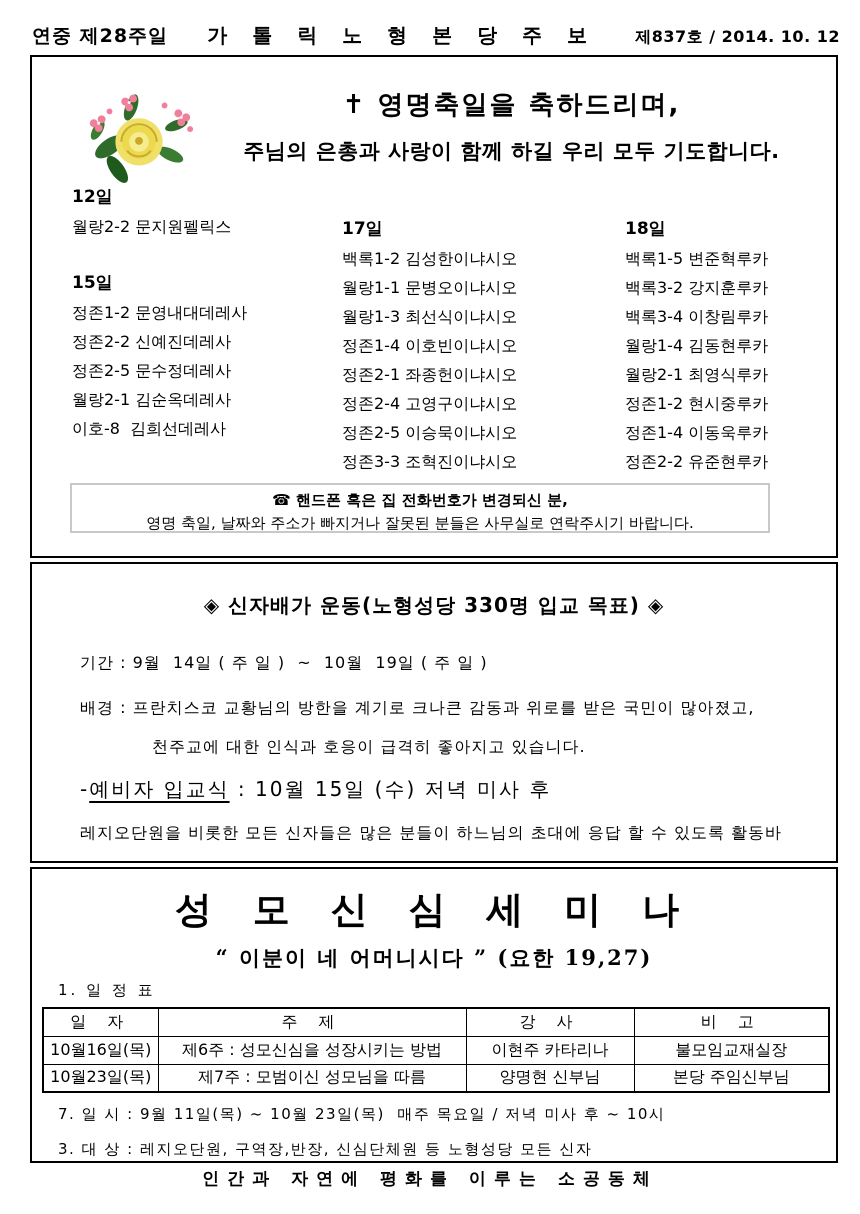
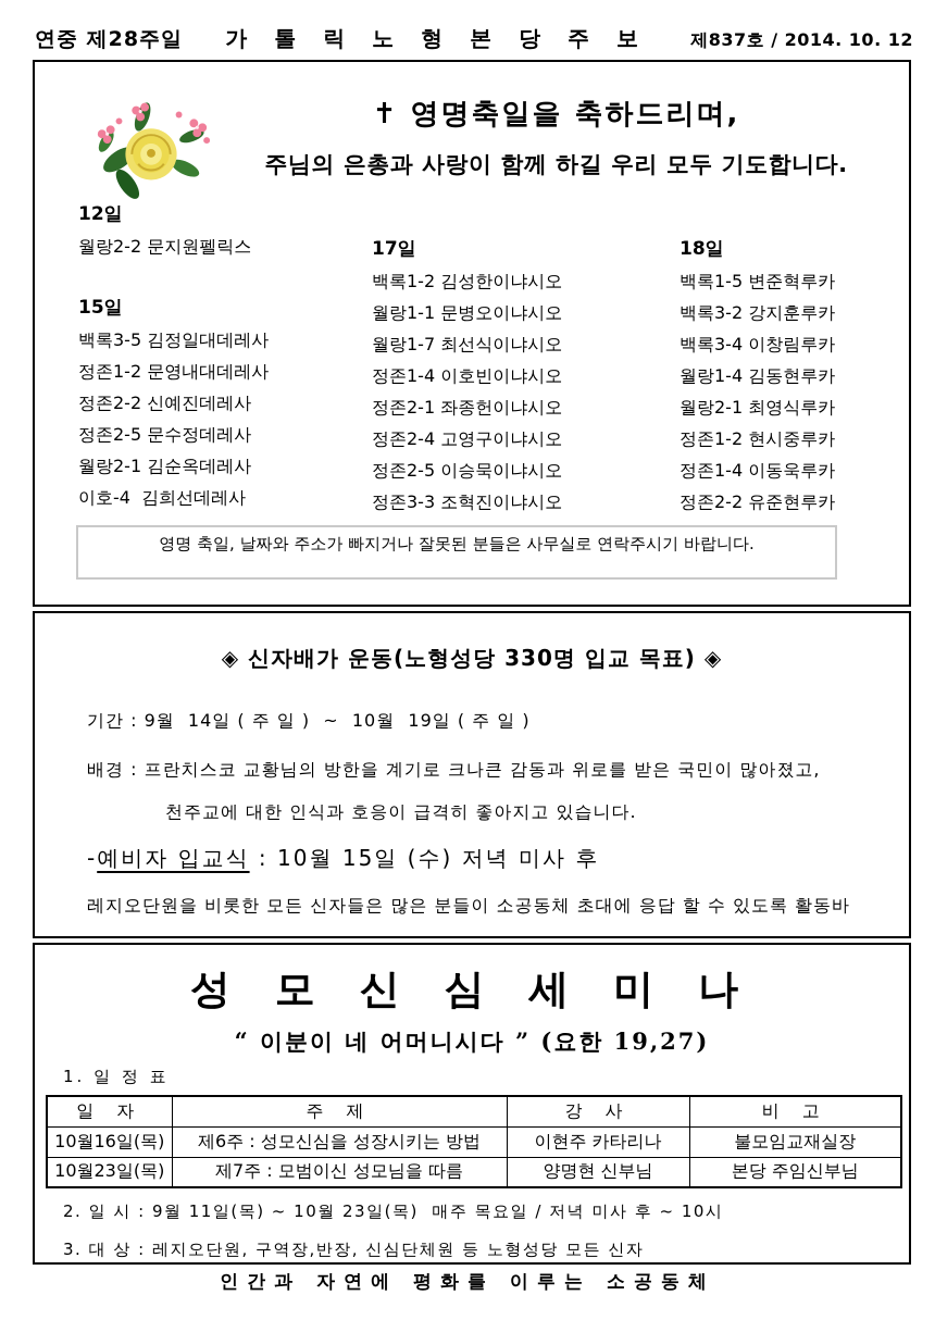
  연중 제28주일
  가 톨 릭 노 형 본 당 주 보
  제837호 / 2014. 10. 12
  ✝ 영명축일을 축하드리며,
  주님의 은총과 사랑이 함께 하길 우리 모두 기도합니다.
  12일
  월랑2-2 문지원펠릭스
  15일
+ 백록3-5 김정일대데레사
  정존1-2 문영내대데레사
  정존2-2 신예진데레사
  정존2-5 문수정데레사
  월랑2-1 김순옥데레사
- 이호-8 김희선데레사
+ 이호-4 김희선데레사
  17일
  백록1-2 김성한이냐시오
  월랑1-1 문병오이냐시오
- 월랑1-3 최선식이냐시오
+ 월랑1-7 최선식이냐시오
  정존1-4 이호빈이냐시오
  정존2-1 좌종헌이냐시오
  정존2-4 고영구이냐시오
  정존2-5 이승묵이냐시오
  정존3-3 조혁진이냐시오
  18일
  백록1-5 변준혁루카
  백록3-2 강지훈루카
  백록3-4 이창림루카
  월랑1-4 김동현루카
  월랑2-1 최영식루카
  정존1-2 현시중루카
  정존1-4 이동욱루카
  정존2-2 유준현루카
- ☎ 핸드폰 혹은 집 전화번호가 변경되신 분,
  영명 축일, 날짜와 주소가 빠지거나 잘못된 분들은 사무실로 연락주시기 바랍니다.
  ◈ 신자배가 운동(노형성당 330명 입교 목표) ◈
  기간 : 9월 14일 ( 주 일 ) ~ 10월 19일 ( 주 일 )
  배경 : 프란치스코 교황님의 방한을 계기로 크나큰 감동과 위로를 받은 국민이 많아졌고,
  천주교에 대한 인식과 호응이 급격히 좋아지고 있습니다.
  -예비자 입교식 : 10월 15일 (수) 저녁 미사 후
- 레지오단원을 비롯한 모든 신자들은 많은 분들이 하느님의 초대에 응답 할 수 있도록 활동바
+ 레지오단원을 비롯한 모든 신자들은 많은 분들이 소공동체 초대에 응답 할 수 있도록 활동바
  성 모 신 심 세 미 나
  “ 이분이 네 어머니시다 ” (요한 19,27)
  1. 일 정 표
  일 자	주 제	강 사	비 고
  10월16일(목)	제6주 : 성모신심을 성장시키는 방법	이현주 카타리나	불모임교재실장
  10월23일(목)	제7주 : 모범이신 성모님을 따름	양명현 신부님	본당 주임신부님
- 7. 일 시 : 9월 11일(목) ~ 10월 23일(목) 매주 목요일 / 저녁 미사 후 ~ 10시
+ 2. 일 시 : 9월 11일(목) ~ 10월 23일(목) 매주 목요일 / 저녁 미사 후 ~ 10시
  3. 대 상 : 레지오단원, 구역장,반장, 신심단체원 등 노형성당 모든 신자
  인간과 자연에 평화를 이루는 소공동체
